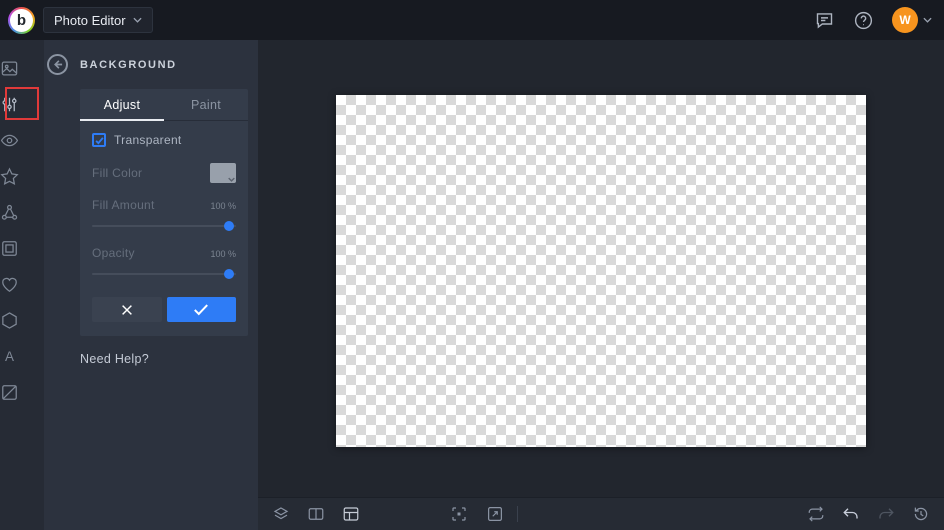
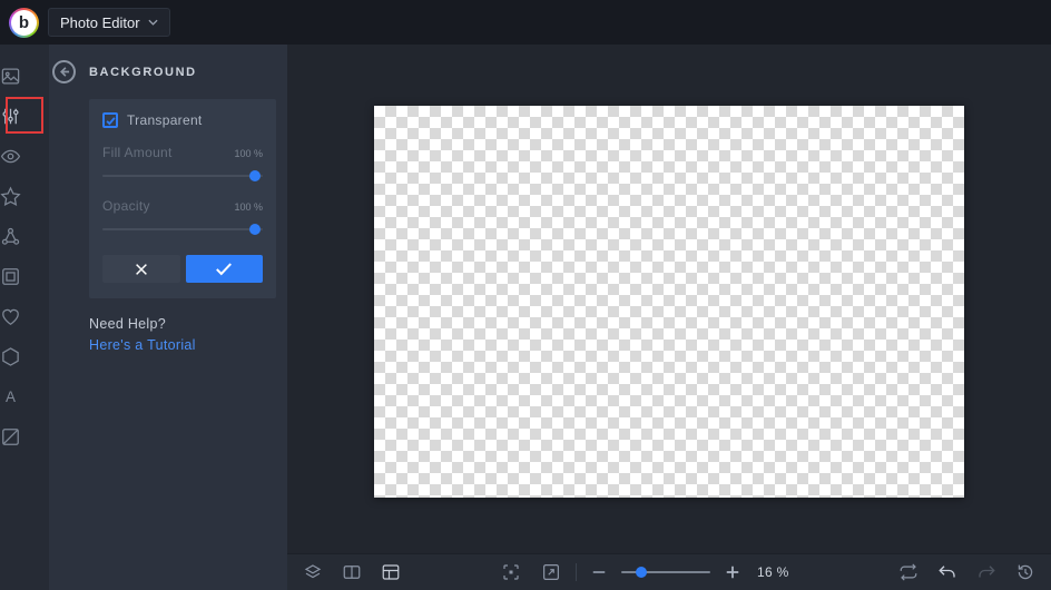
  b
  Photo Editor
- W
  A
  BACKGROUND
- Adjust
- Paint
  Transparent
- Fill Color
  Fill Amount
  100 %
  Opacity
  100 %
  Need Help?
+ Here's a Tutorial
+ 16 %
